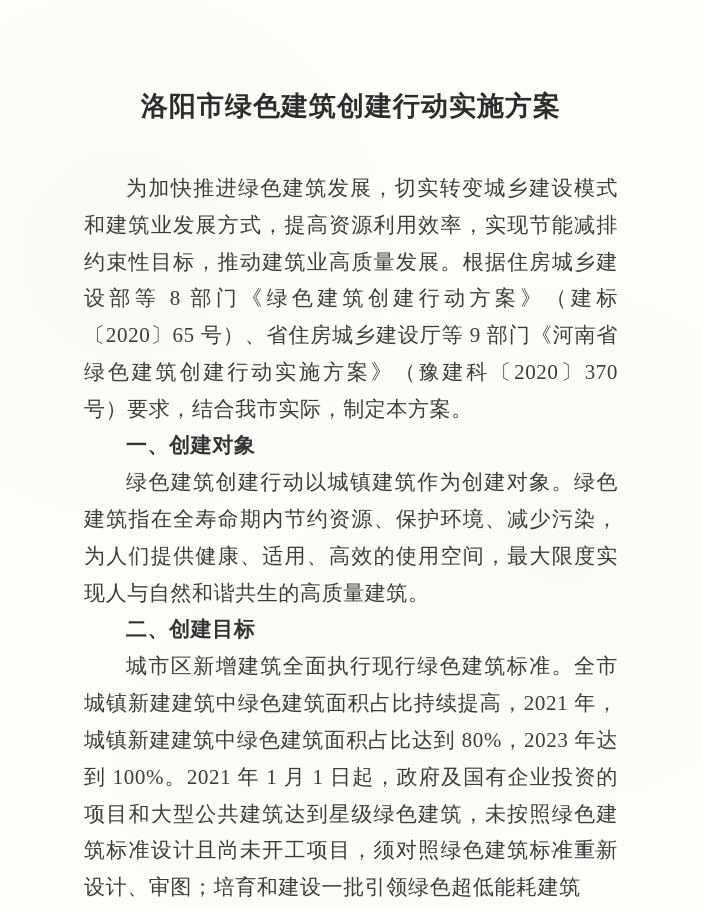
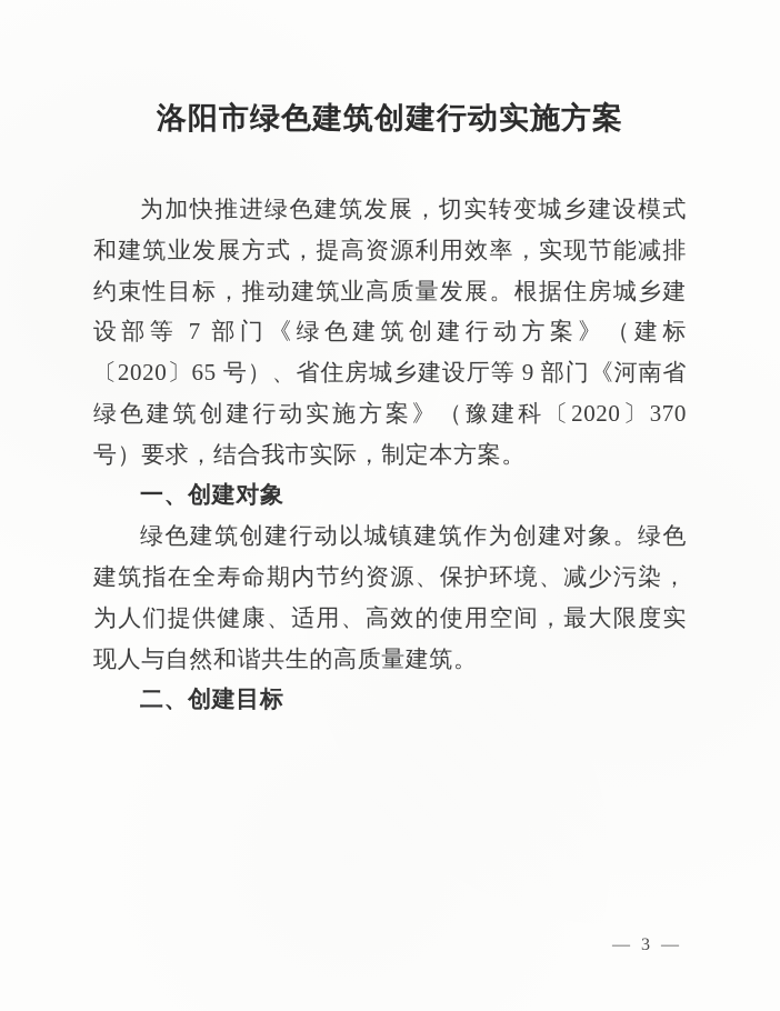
  洛阳市绿色建筑创建行动实施方案
- 为加快推进绿色建筑发展，切实转变城乡建设模式和建筑业发展方式，提高资源利用效率，实现节能减排约束性目标，推动建筑业高质量发展。根据住房城乡建设部等 8 部门《绿色建筑创建行动方案》（建标〔2020〕65 号）、省住房城乡建设厅等 9 部门《河南省绿色建筑创建行动实施方案》（豫建科〔2020〕370 号）要求，结合我市实际，制定本方案。
+ 为加快推进绿色建筑发展，切实转变城乡建设模式和建筑业发展方式，提高资源利用效率，实现节能减排约束性目标，推动建筑业高质量发展。根据住房城乡建设部等 7 部门《绿色建筑创建行动方案》（建标〔2020〕65 号）、省住房城乡建设厅等 9 部门《河南省绿色建筑创建行动实施方案》（豫建科〔2020〕370 号）要求，结合我市实际，制定本方案。
  一、创建对象
  绿色建筑创建行动以城镇建筑作为创建对象。绿色建筑指在全寿命期内节约资源、保护环境、减少污染，为人们提供健康、适用、高效的使用空间，最大限度实现人与自然和谐共生的高质量建筑。
  二、创建目标
- 城市区新增建筑全面执行现行绿色建筑标准。全市城镇新建建筑中绿色建筑面积占比持续提高，2021 年，城镇新建建筑中绿色建筑面积占比达到 80%，2023 年达到 100%。2021 年 1 月 1 日起，政府及国有企业投资的项目和大型公共建筑达到星级绿色建筑，未按照绿色建筑标准设计且尚未开工项目，须对照绿色建筑标准重新设计、审图；培育和建设一批引领绿色超低能耗建筑
  — 3 —
